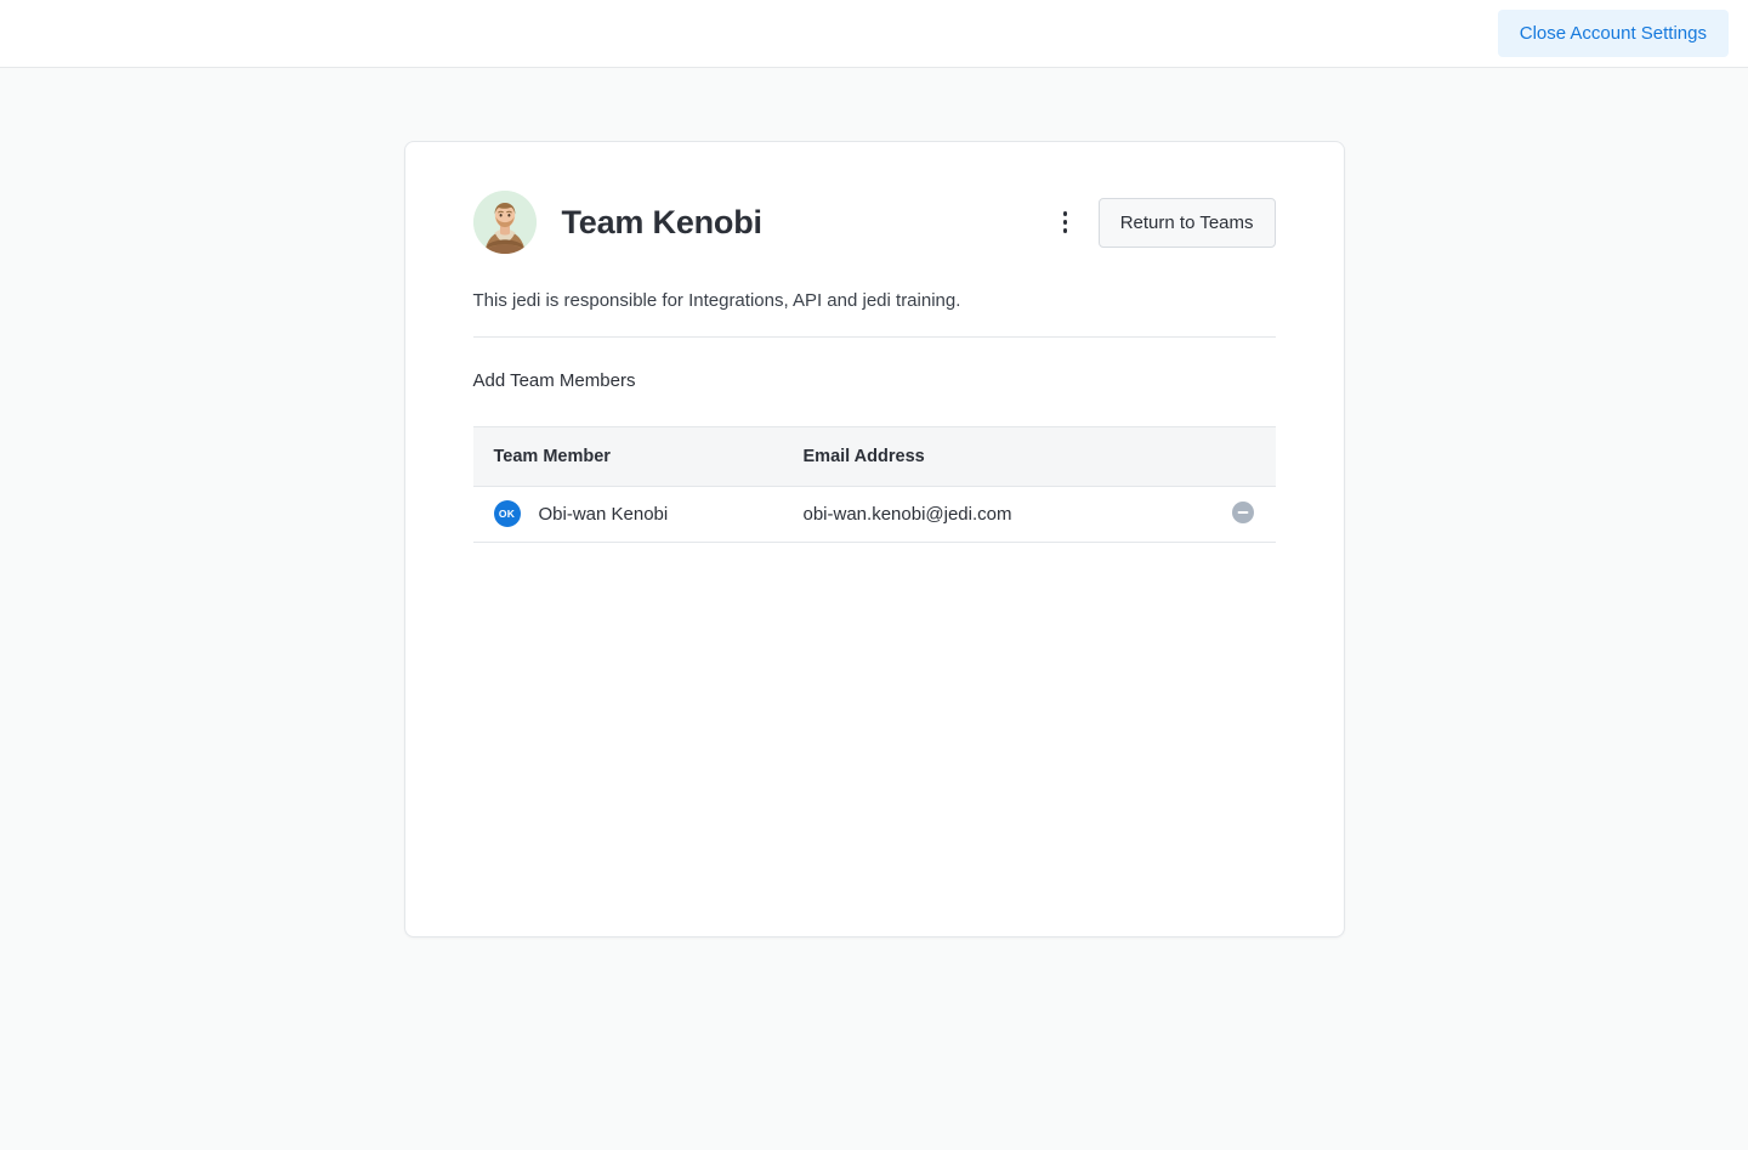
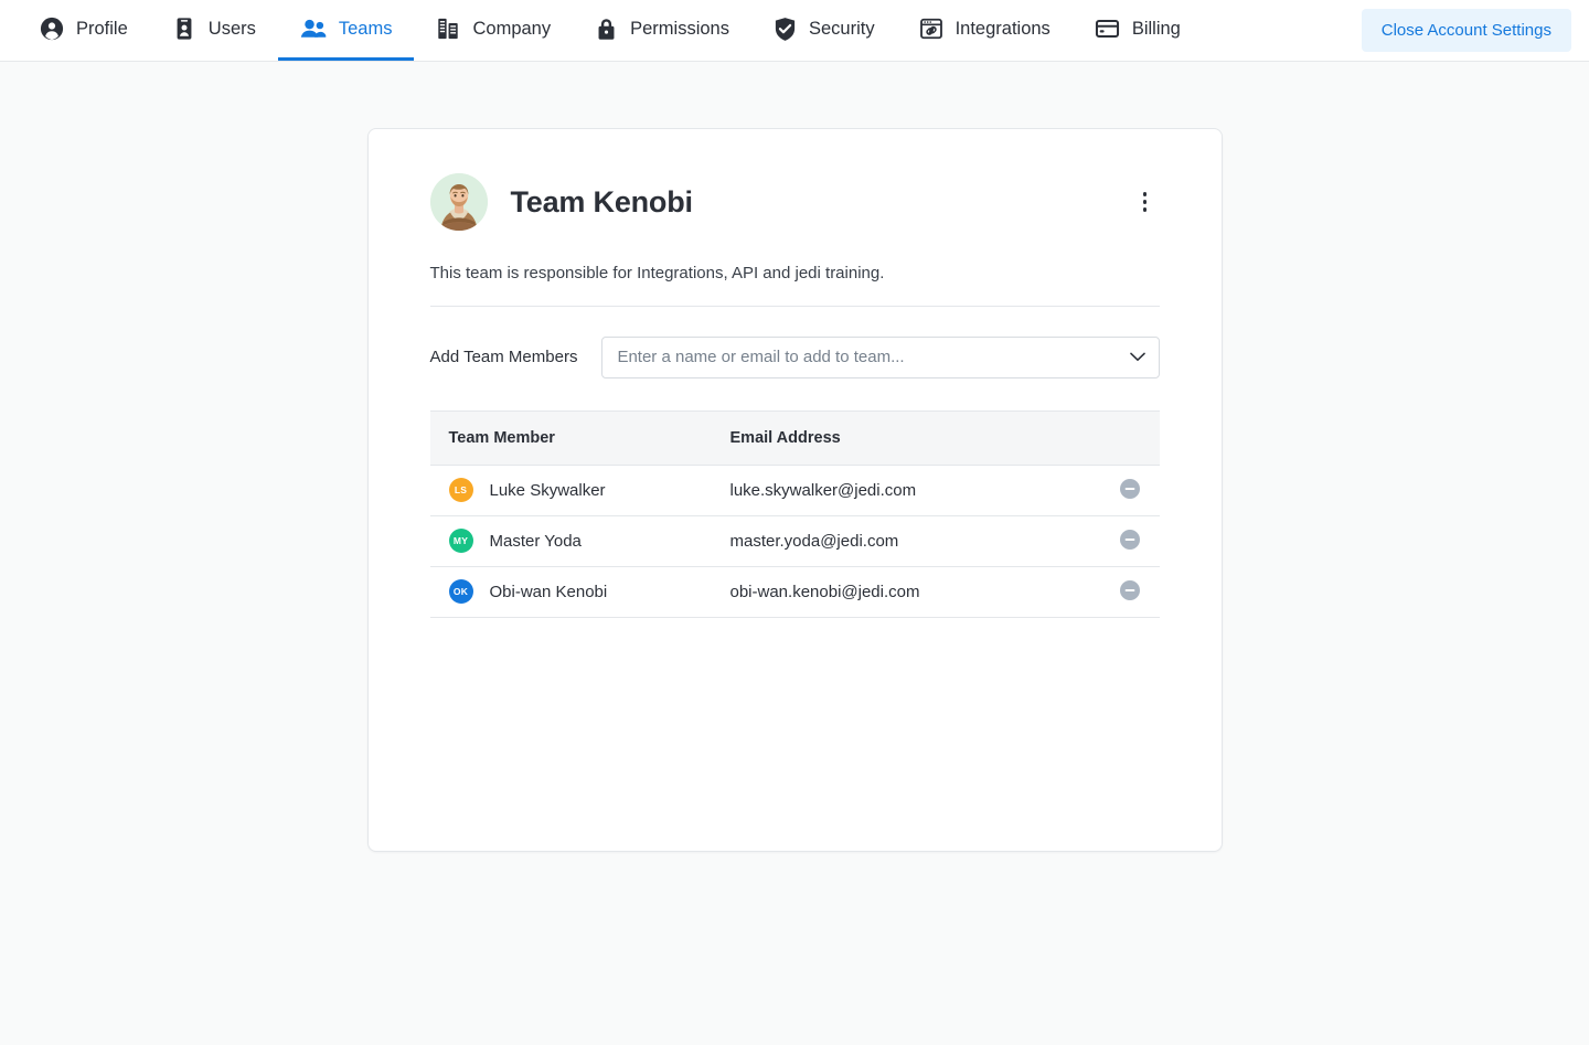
+ Profile
+ Users
+ Teams
+ Company
+ Permissions
+ Security
+ Integrations
+ Billing
  Close Account Settings
  Team Kenobi
- Return to Teams
- This jedi is responsible for Integrations, API and jedi training.
+ This team is responsible for Integrations, API and jedi training.
  Add Team Members
+ Enter a name or email to add to team...
  Team Member	Email Address
+ LS Luke Skywalker	luke.skywalker@jedi.com
+ MY Master Yoda	master.yoda@jedi.com
  OK Obi-wan Kenobi	obi-wan.kenobi@jedi.com
